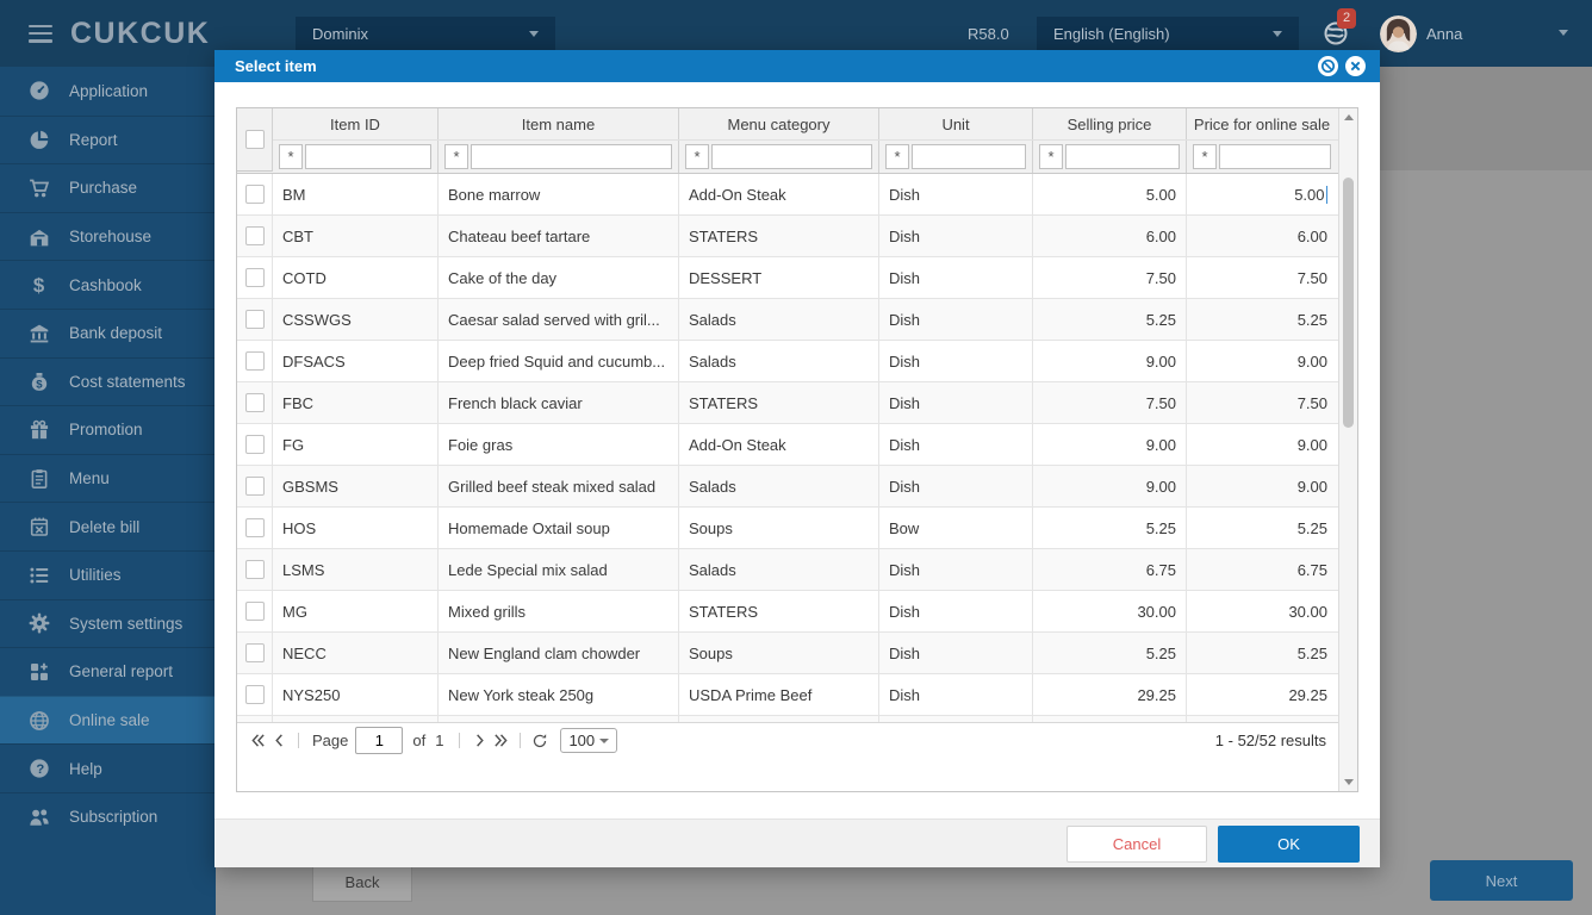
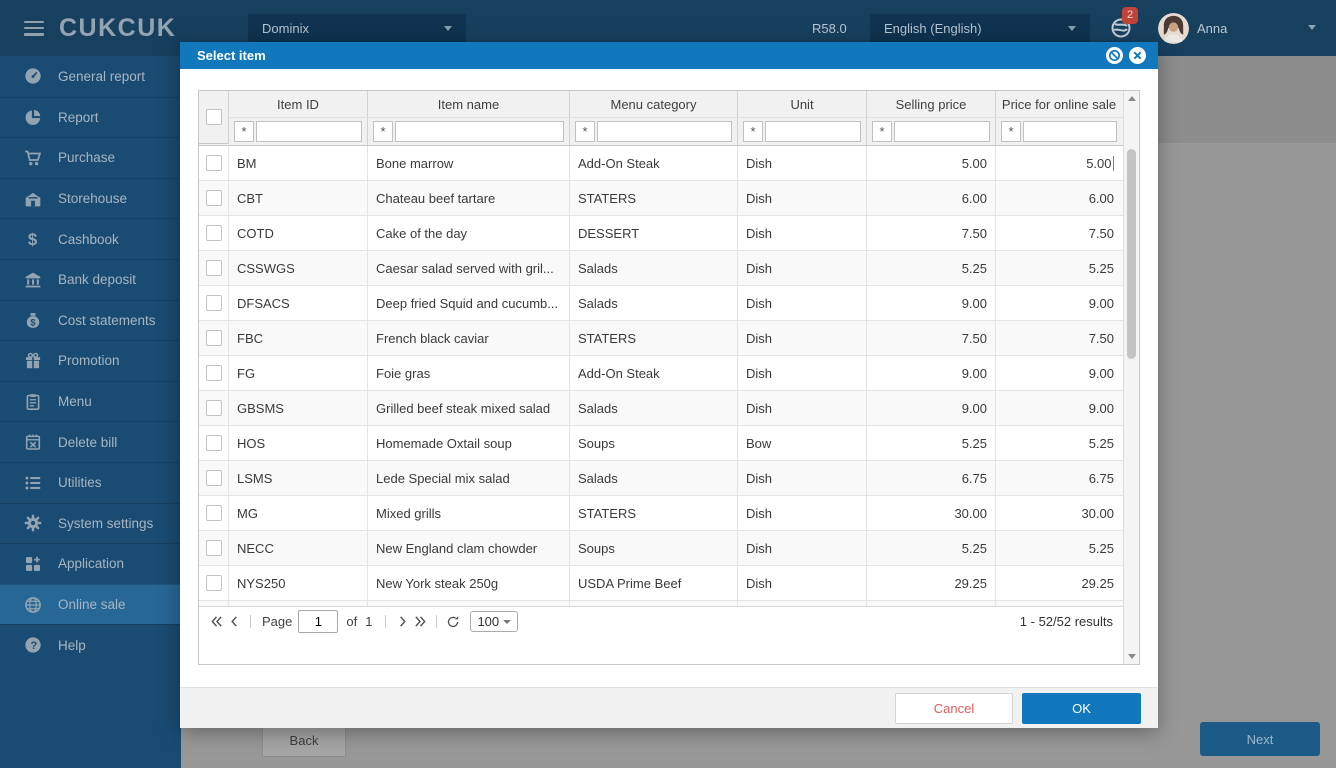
  CUKCUK
  Dominix
  R58.0
  English (English)
  2
  Anna
- Application
+ General report
  Report
  Purchase
  Storehouse
  $
  Cashbook
  Bank deposit
  $
  Cost statements
  Promotion
  Menu
  Delete bill
  Utilities
  System settings
- General report
+ Application
  Online sale
  ?
  Help
- Subscription
  Back
  Next
  Select item
  Item ID
  Item name
  Menu category
  Unit
  Selling price
  Price for online sale
  *
  *
  *
  *
  *
  *
  BM
  Bone marrow
  Add-On Steak
  Dish
  5.00
  5.00
  CBT
  Chateau beef tartare
  STATERS
  Dish
  6.00
  6.00
  COTD
  Cake of the day
  DESSERT
  Dish
  7.50
  7.50
  CSSWGS
  Caesar salad served with gril...
  Salads
  Dish
  5.25
  5.25
  DFSACS
  Deep fried Squid and cucumb...
  Salads
  Dish
  9.00
  9.00
  FBC
  French black caviar
  STATERS
  Dish
  7.50
  7.50
  FG
  Foie gras
  Add-On Steak
  Dish
  9.00
  9.00
  GBSMS
  Grilled beef steak mixed salad
  Salads
  Dish
  9.00
  9.00
  HOS
  Homemade Oxtail soup
  Soups
  Bow
  5.25
  5.25
  LSMS
  Lede Special mix salad
  Salads
  Dish
  6.75
  6.75
  MG
  Mixed grills
  STATERS
  Dish
  30.00
  30.00
  NECC
  New England clam chowder
  Soups
  Dish
  5.25
  5.25
  NYS250
  New York steak 250g
  USDA Prime Beef
  Dish
  29.25
  29.25
  Page
  1
  of
  1
  100
  1 - 52/52 results
  Cancel
  OK
